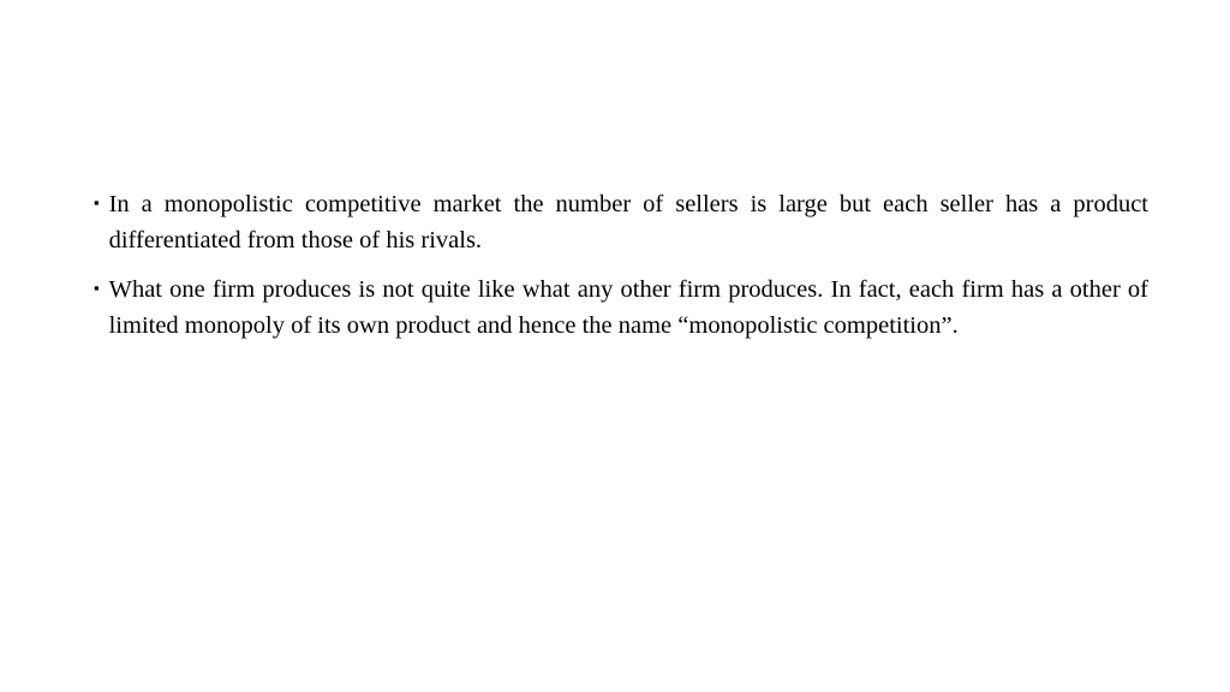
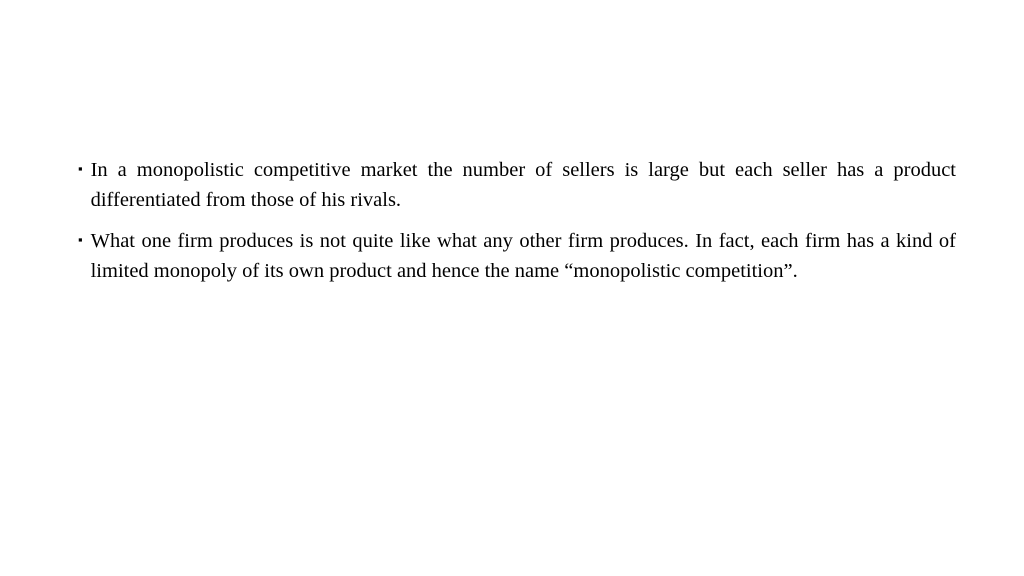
  ▪
  In a monopolistic competitive market the number of sellers is large but each seller has a product differentiated from those of his rivals.
  ▪
- What one firm produces is not quite like what any other firm produces. In fact, each firm has a other of limited monopoly of its own product and hence the name “monopolistic competition”.
+ What one firm produces is not quite like what any other firm produces. In fact, each firm has a kind of limited monopoly of its own product and hence the name “monopolistic competition”.
